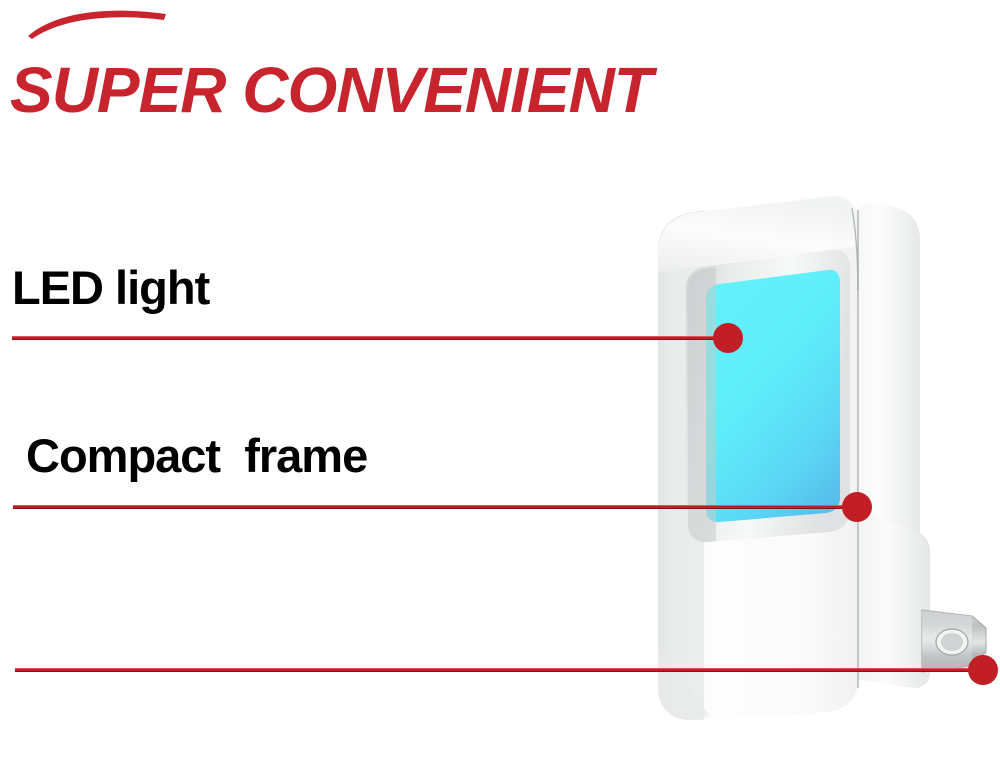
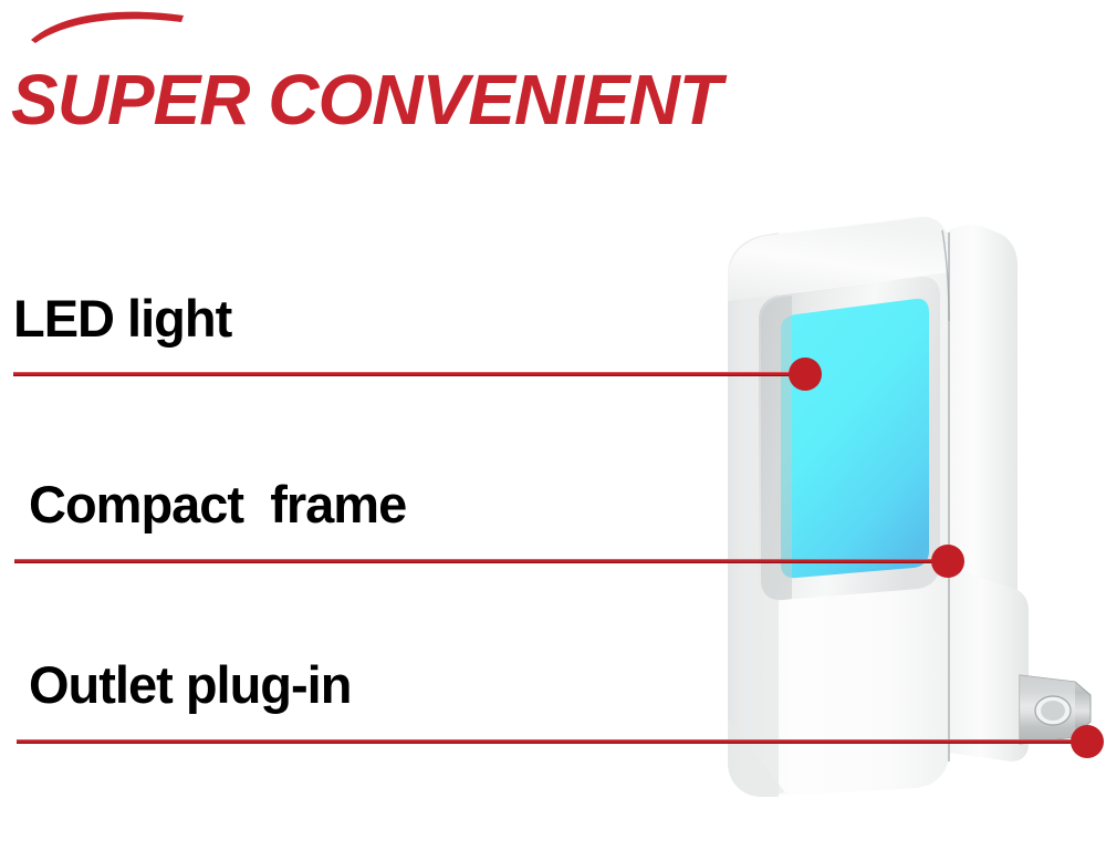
  SUPER CONVENIENT
  LED light
  Compact frame
+ Outlet plug-in
